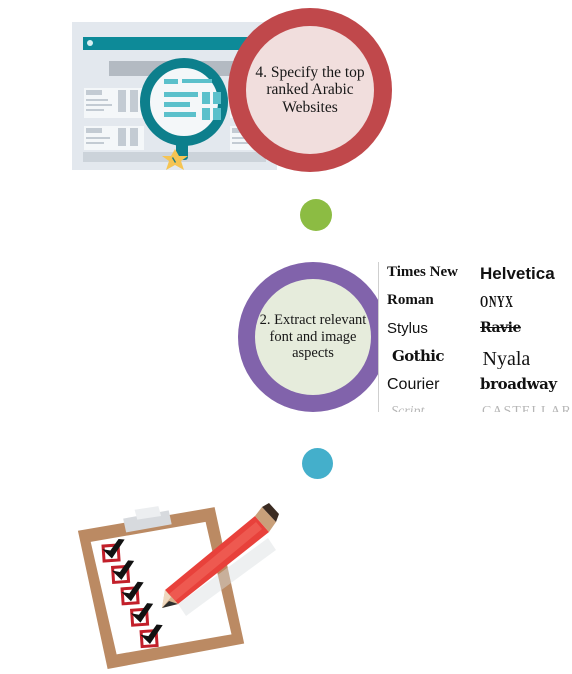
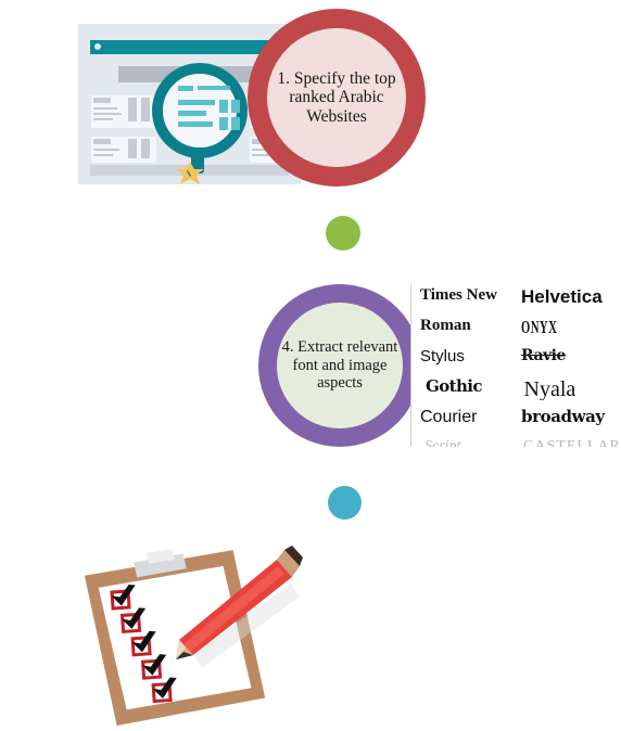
- 4. Specify the top ranked Arabic Websites
+ 1. Specify the top ranked Arabic Websites
- 2. Extract relevant font and image aspects
+ 4. Extract relevant font and image aspects
  Times New
  Helvetica
  Roman
  ONYX
  Stylus
  Ravie
  Gothic
  Nyala
  Courier
  broadway
  Script
  CASTELLAR
